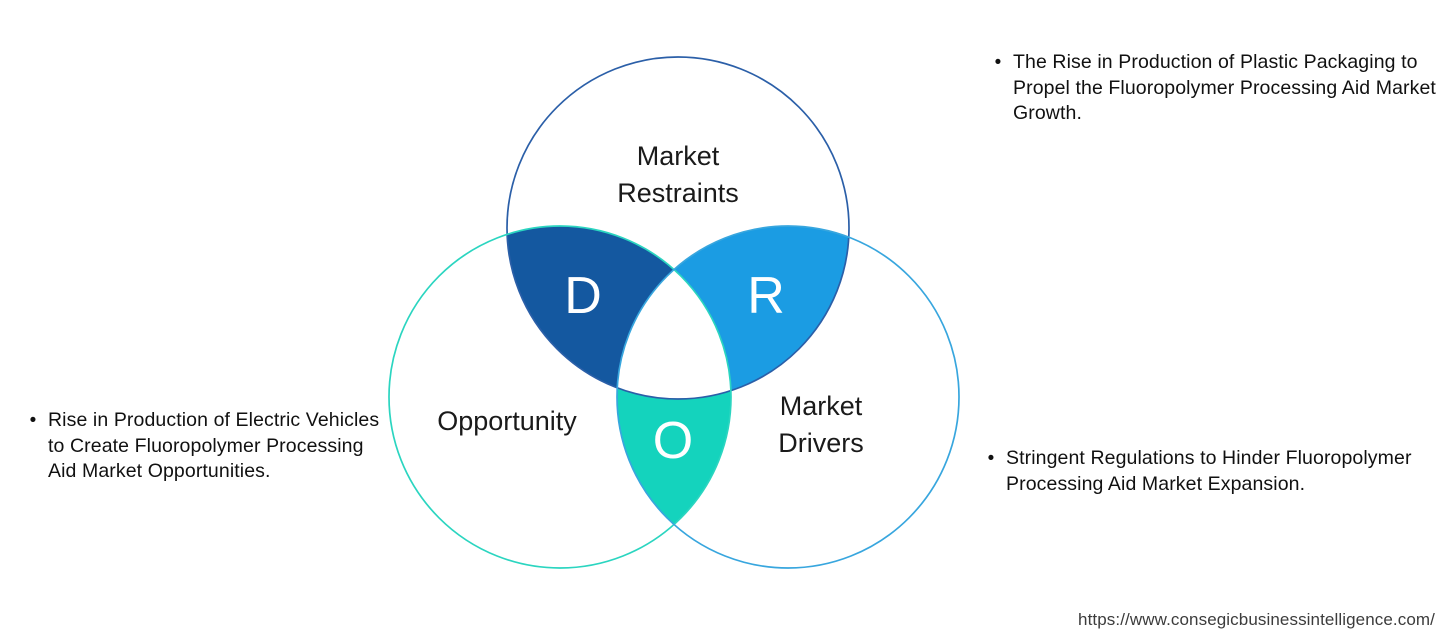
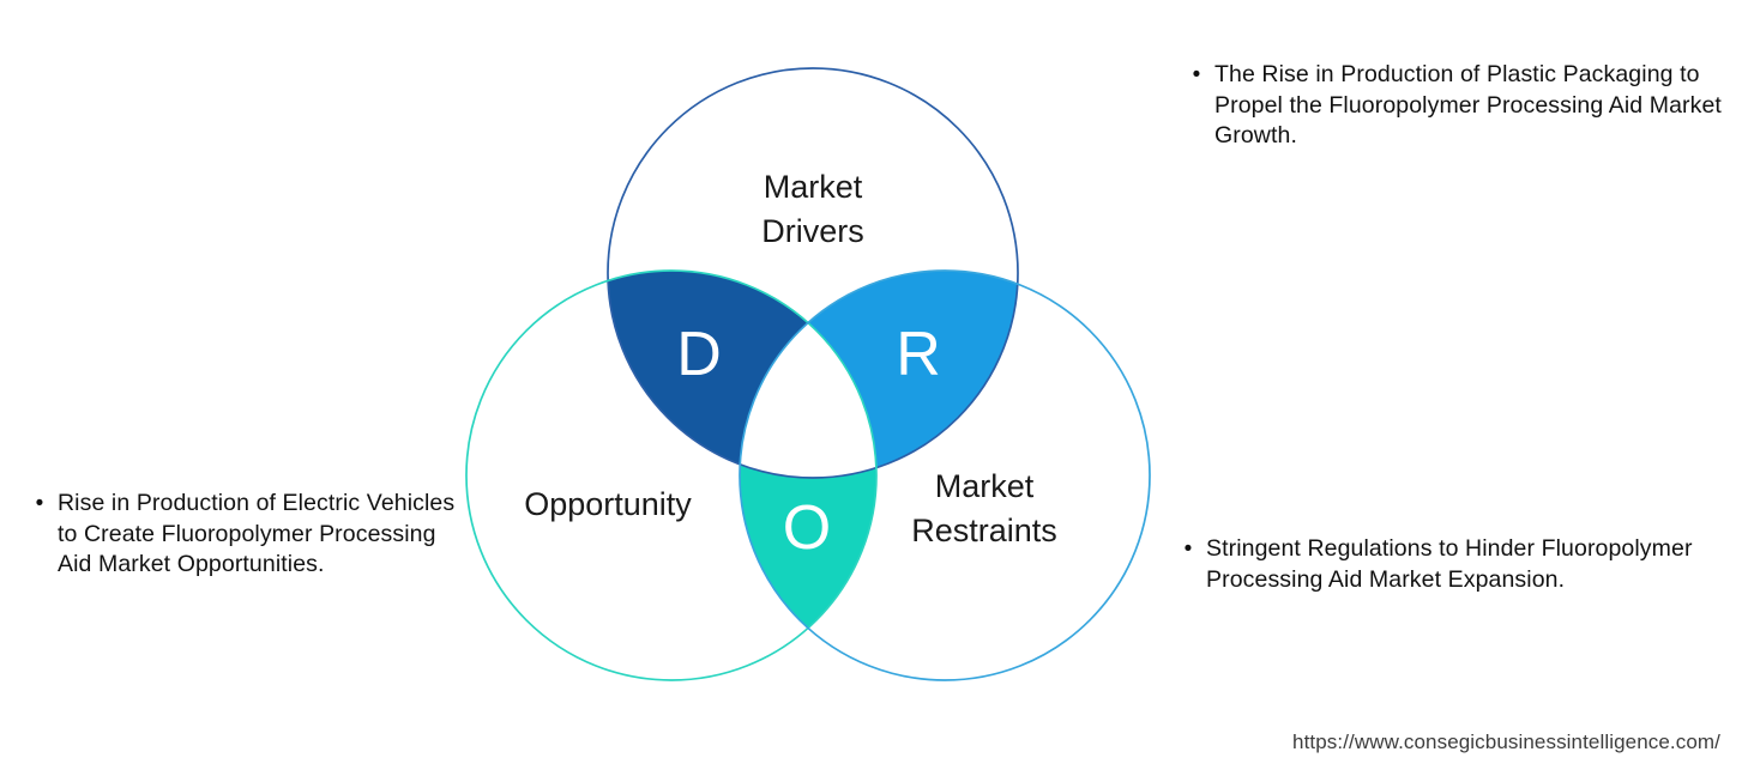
  Market
- Restraints
+ Drivers
  Opportunity
  Market
- Drivers
+ Restraints
  D
  R
  O
  •
  The Rise in Production of Plastic Packaging to Propel the Fluoropolymer Processing Aid Market Growth.
  •
  Rise in Production of Electric Vehicles to Create Fluoropolymer Processing Aid Market Opportunities.
  •
  Stringent Regulations to Hinder Fluoropolymer Processing Aid Market Expansion.
  https://www.consegicbusinessintelligence.com/
